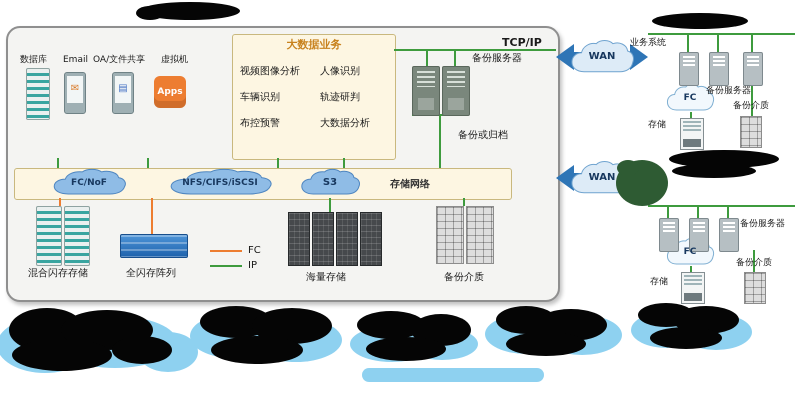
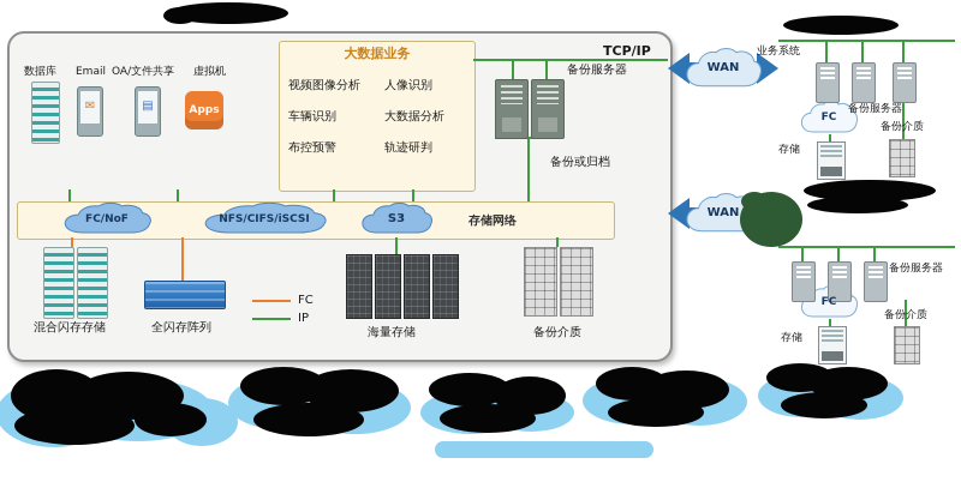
  大数据业务
  数据库
  Email
  OA/文件共享
  虚拟机
  Apps
  视频图像分析
  人像识别
  车辆识别
- 轨迹研判
+ 大数据分析
  布控预警
- 大数据分析
+ 轨迹研判
  TCP/IP
  备份服务器
  备份或归档
  FC/NoF
  NFS/CIFS/iSCSI
  S3
  存储网络
  混合闪存存储
  全闪存阵列
  FC
  IP
  海量存储
  备份介质
  WAN
  WAN
  业务系统
  备份服务器
  FC
  存储
  备份介质
  备份服务器
  FC
  存储
  备份介质
